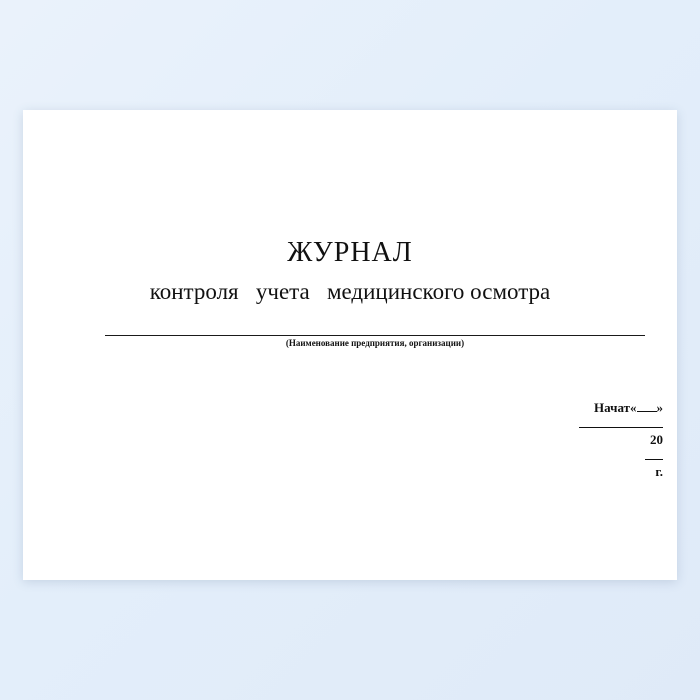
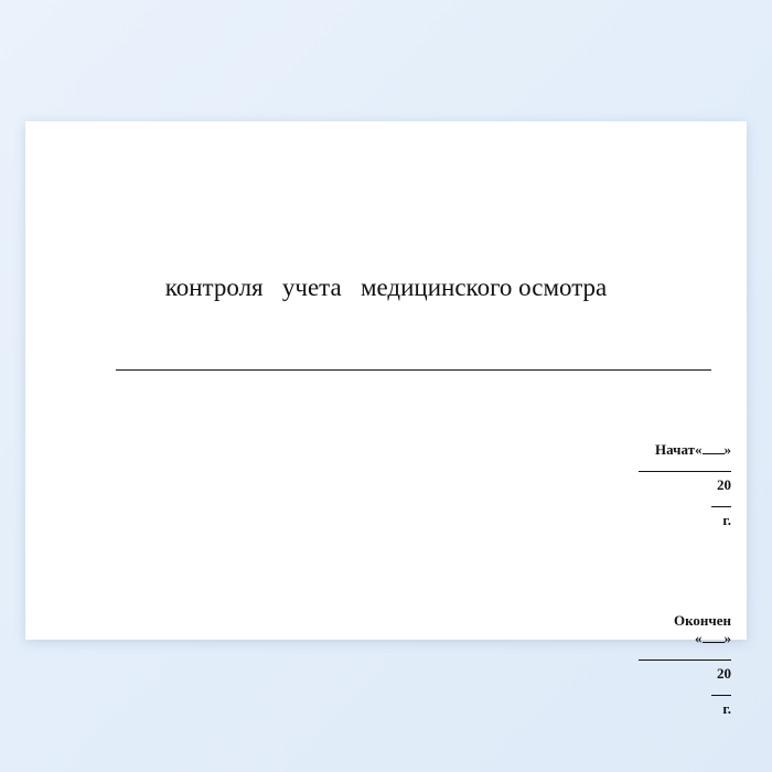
- ЖУРНАЛ
  контроля учета медицинского осмотра
- (Наименование предприятия, организации)
  Начат« » 20 г.
+ Окончен « » 20 г.
